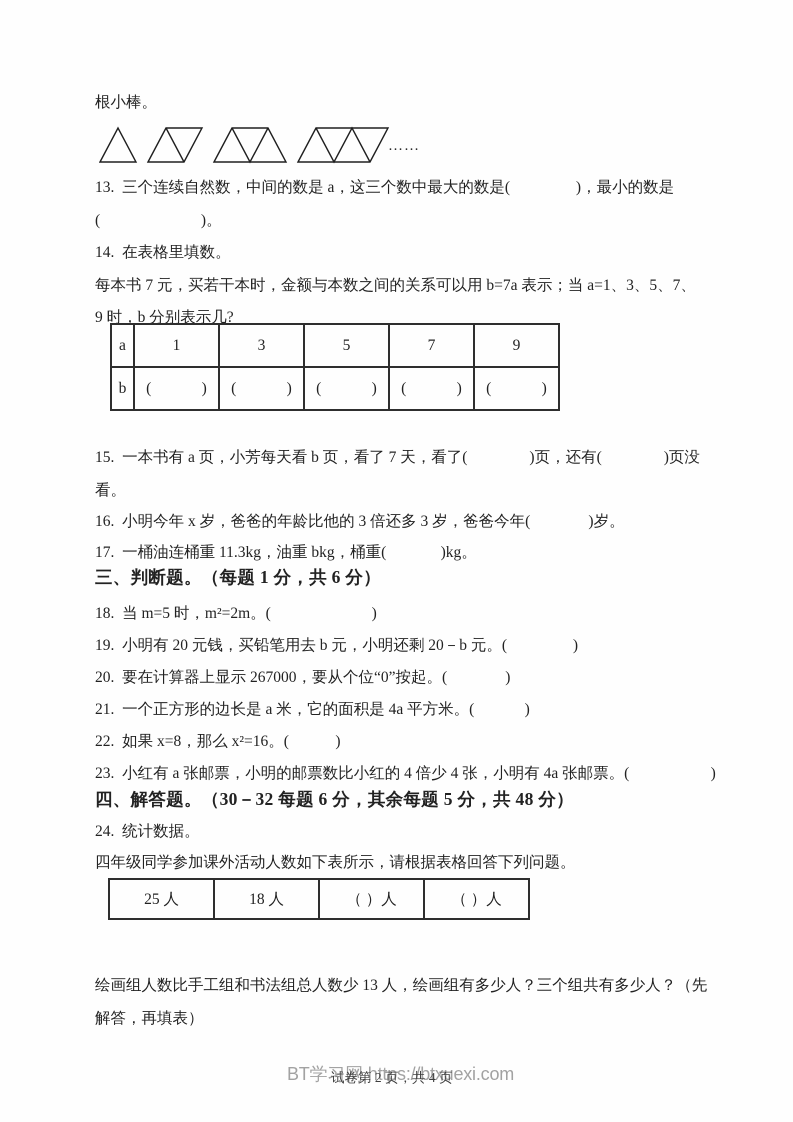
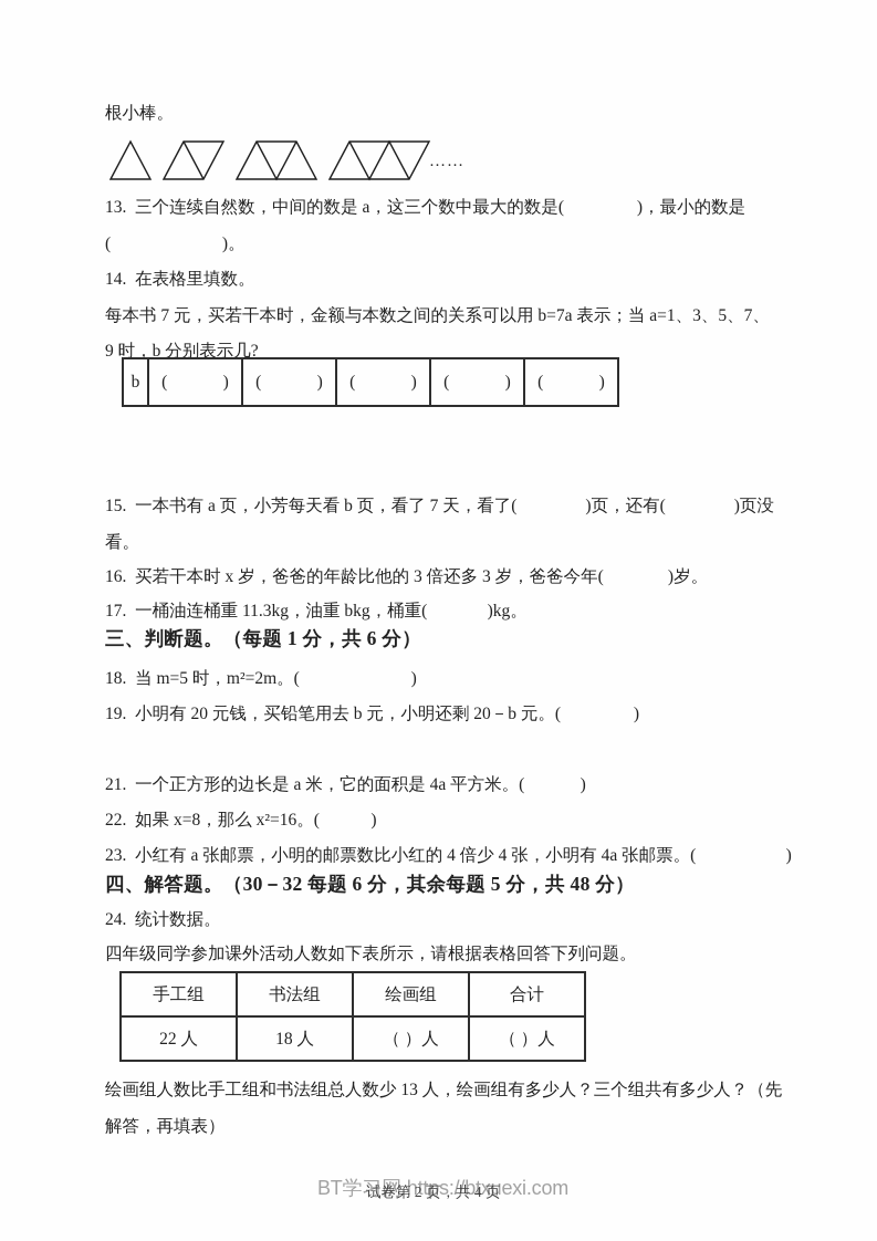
  根小棒。
  ……
  13. 三个连续自然数，中间的数是 a，这三个数中最大的数是( )，最小的数是
  ( )。
  14. 在表格里填数。
  每本书 7 元，买若干本时，金额与本数之间的关系可以用 b=7a 表示；当 a=1、3、5、7、
  9 时，b 分别表示几?
- a	1	3	5	7	9
  b	( )	( )	( )	( )	( )
  15. 一本书有 a 页，小芳每天看 b 页，看了 7 天，看了( )页，还有( )页没
  看。
- 16. 小明今年 x 岁，爸爸的年龄比他的 3 倍还多 3 岁，爸爸今年( )岁。
+ 16. 买若干本时 x 岁，爸爸的年龄比他的 3 倍还多 3 岁，爸爸今年( )岁。
  17. 一桶油连桶重 11.3kg，油重 bkg，桶重( )kg。
  三、判断题。（每题 1 分，共 6 分）
  18. 当 m=5 时，m²=2m。( )
  19. 小明有 20 元钱，买铅笔用去 b 元，小明还剩 20－b 元。( )
- 20. 要在计算器上显示 267000，要从个位“0”按起。( )
  21. 一个正方形的边长是 a 米，它的面积是 4a 平方米。( )
  22. 如果 x=8，那么 x²=16。( )
  23. 小红有 a 张邮票，小明的邮票数比小红的 4 倍少 4 张，小明有 4a 张邮票。( )
  四、解答题。（30－32 每题 6 分，其余每题 5 分，共 48 分）
  24. 统计数据。
  四年级同学参加课外活动人数如下表所示，请根据表格回答下列问题。
+ 手工组	书法组	绘画组	合计
- 25 人	18 人	（ ）人	（ ）人
+ 22 人	18 人	（ ）人	（ ）人
  绘画组人数比手工组和书法组总人数少 13 人，绘画组有多少人？三个组共有多少人？（先
  解答，再填表）
  BT学习网 https://btxuexi.com
  试卷第 2 页，共 4 页
